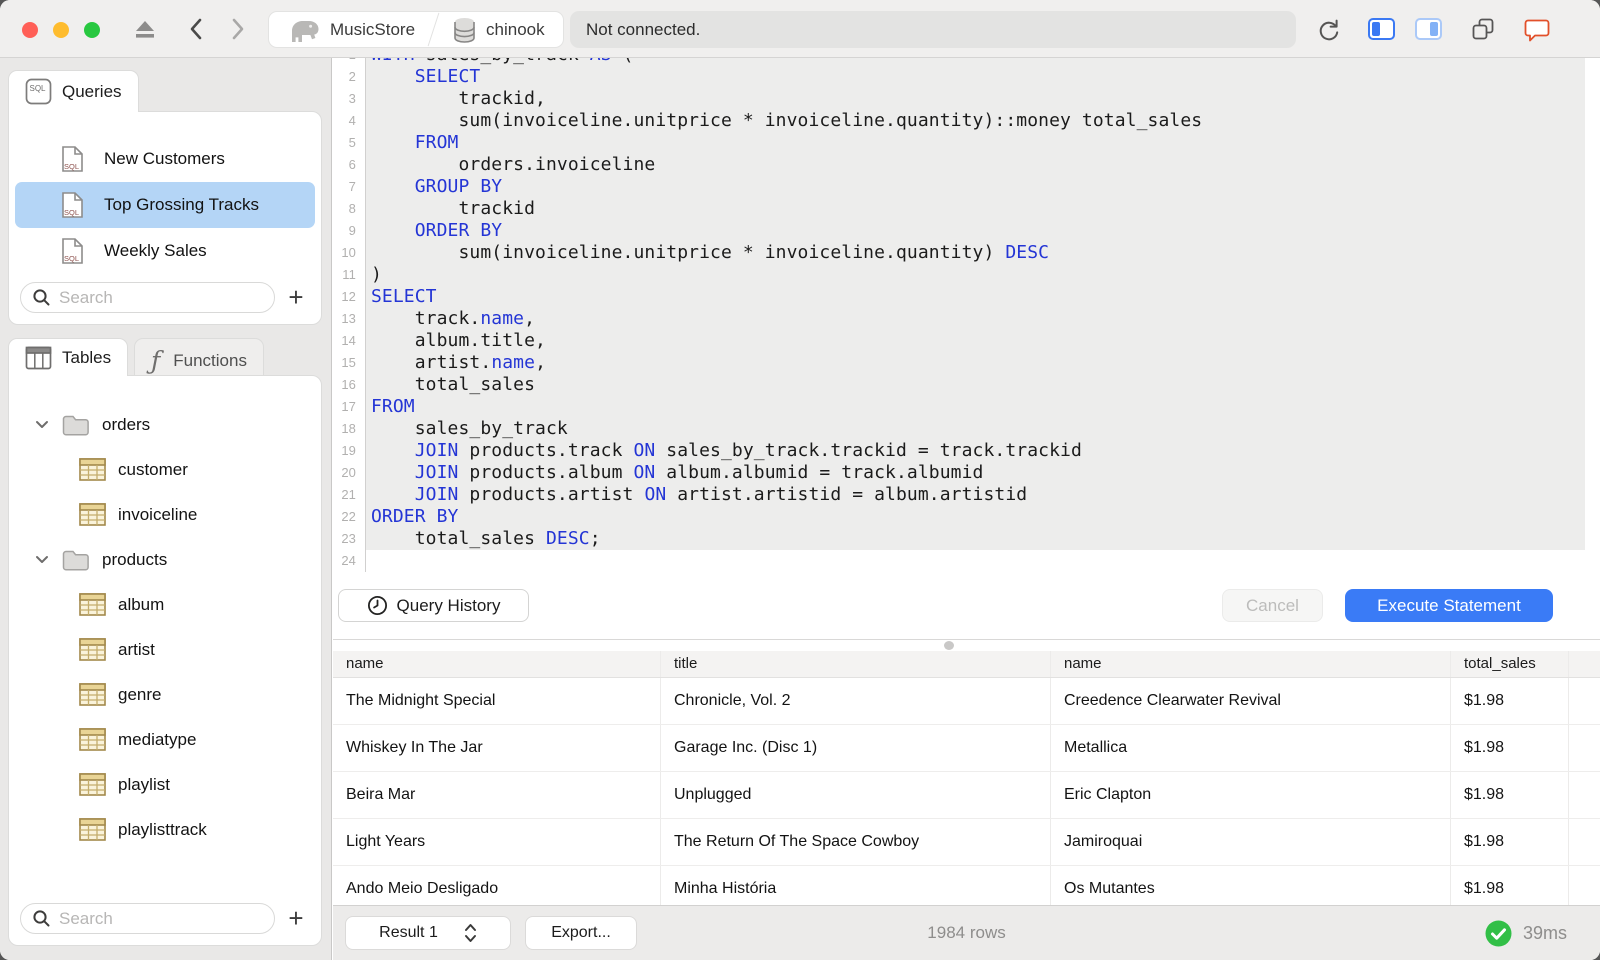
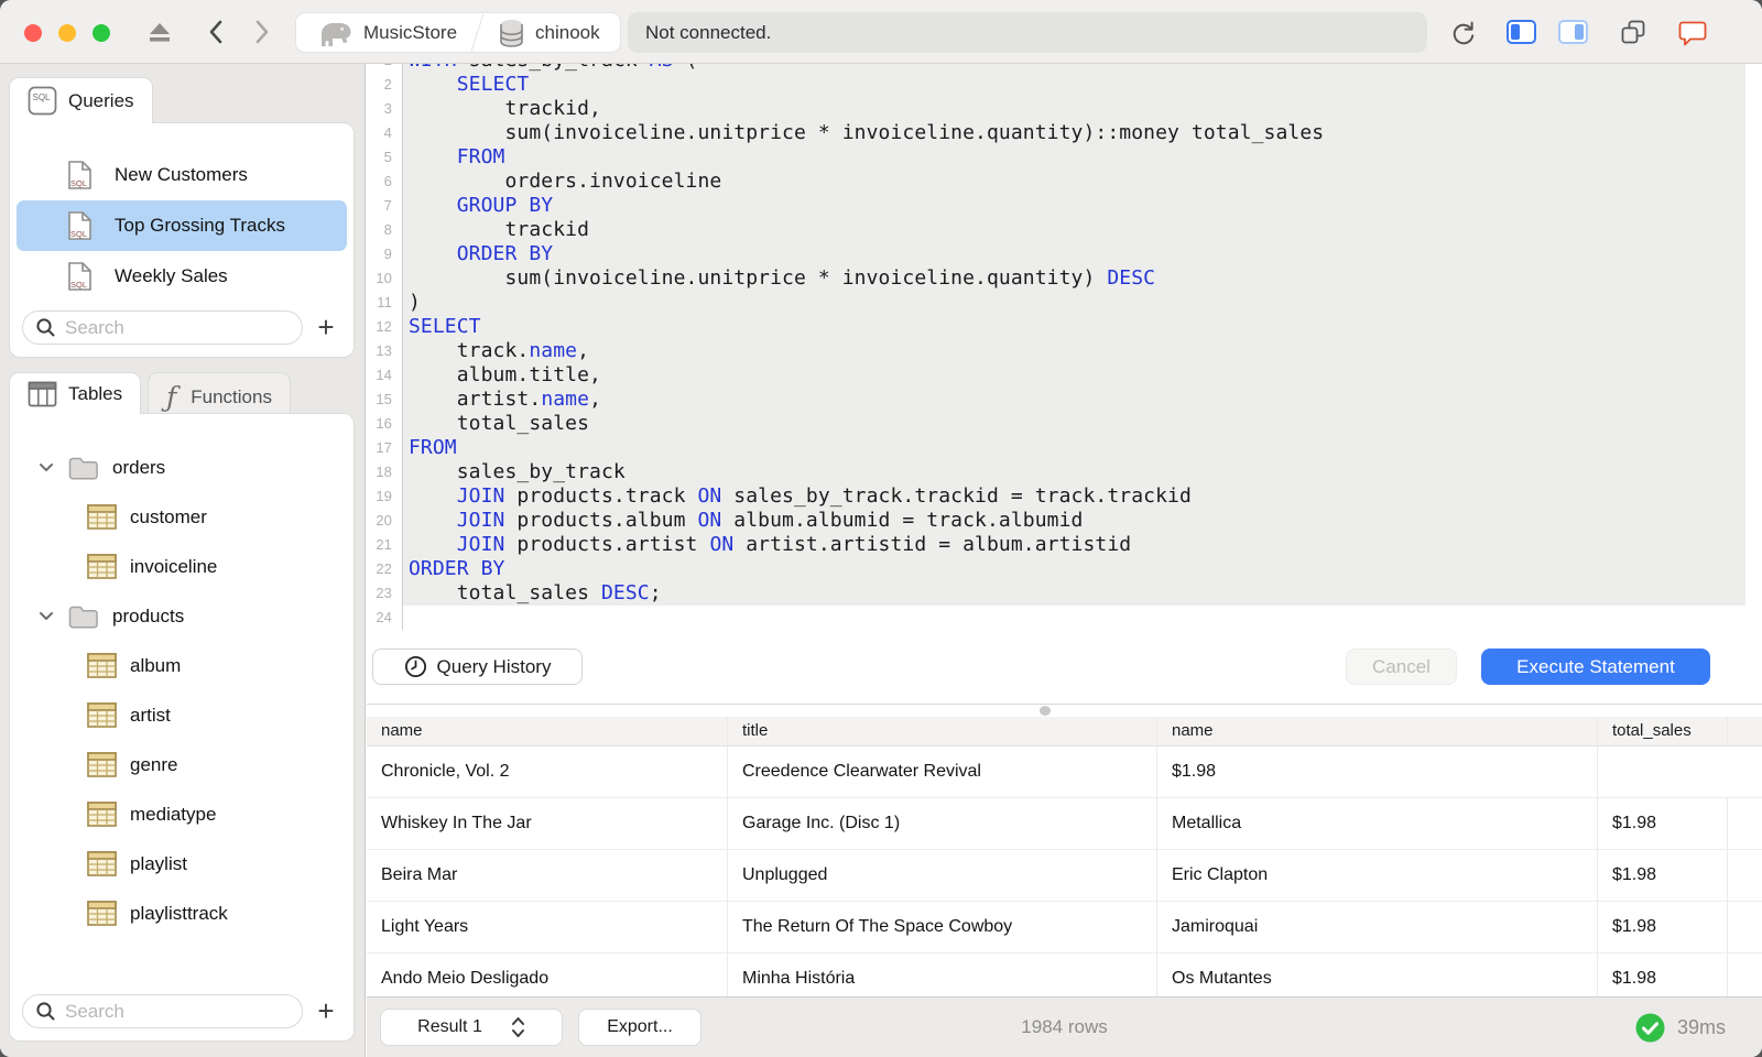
  MusicStore
  chinook
  Not connected.
  SQL
  Queries
  SQL
  New Customers
  SQL
  Top Grossing Tracks
  SQL
  Weekly Sales
  Search
  +
  ƒ
  Functions
  Tables
  orders
  customer
  invoiceline
  products
  album
  artist
  genre
  mediatype
  playlist
  playlisttrack
  Search
  +
  2
  SELECT
  3
  trackid,
  4
  sum(invoiceline.unitprice * invoiceline.quantity)::money total_sales
  5
  FROM
  6
  orders.invoiceline
  7
  GROUP BY
  8
  trackid
  9
  ORDER BY
  10
  sum(invoiceline.unitprice * invoiceline.quantity) DESC
  11
  )
  12
  SELECT
  13
  track.name,
  14
  album.title,
  15
  artist.name,
  16
  total_sales
  17
  FROM
  18
  sales_by_track
  19
  JOIN products.track ON sales_by_track.trackid = track.trackid
  20
  JOIN products.album ON album.albumid = track.albumid
  21
  JOIN products.artist ON artist.artistid = album.artistid
  22
  ORDER BY
  23
  total_sales DESC;
  24
  Query History
  Cancel
  Execute Statement
  name
  title
  name
  total_sales
- The Midnight Special
  Chronicle, Vol. 2
  Creedence Clearwater Revival
  $1.98
  Whiskey In The Jar
  Garage Inc. (Disc 1)
  Metallica
  $1.98
  Beira Mar
  Unplugged
  Eric Clapton
  $1.98
  Light Years
  The Return Of The Space Cowboy
  Jamiroquai
  $1.98
  Ando Meio Desligado
  Minha História
  Os Mutantes
  $1.98
  Result 1
  Export...
  1984 rows
  39ms
